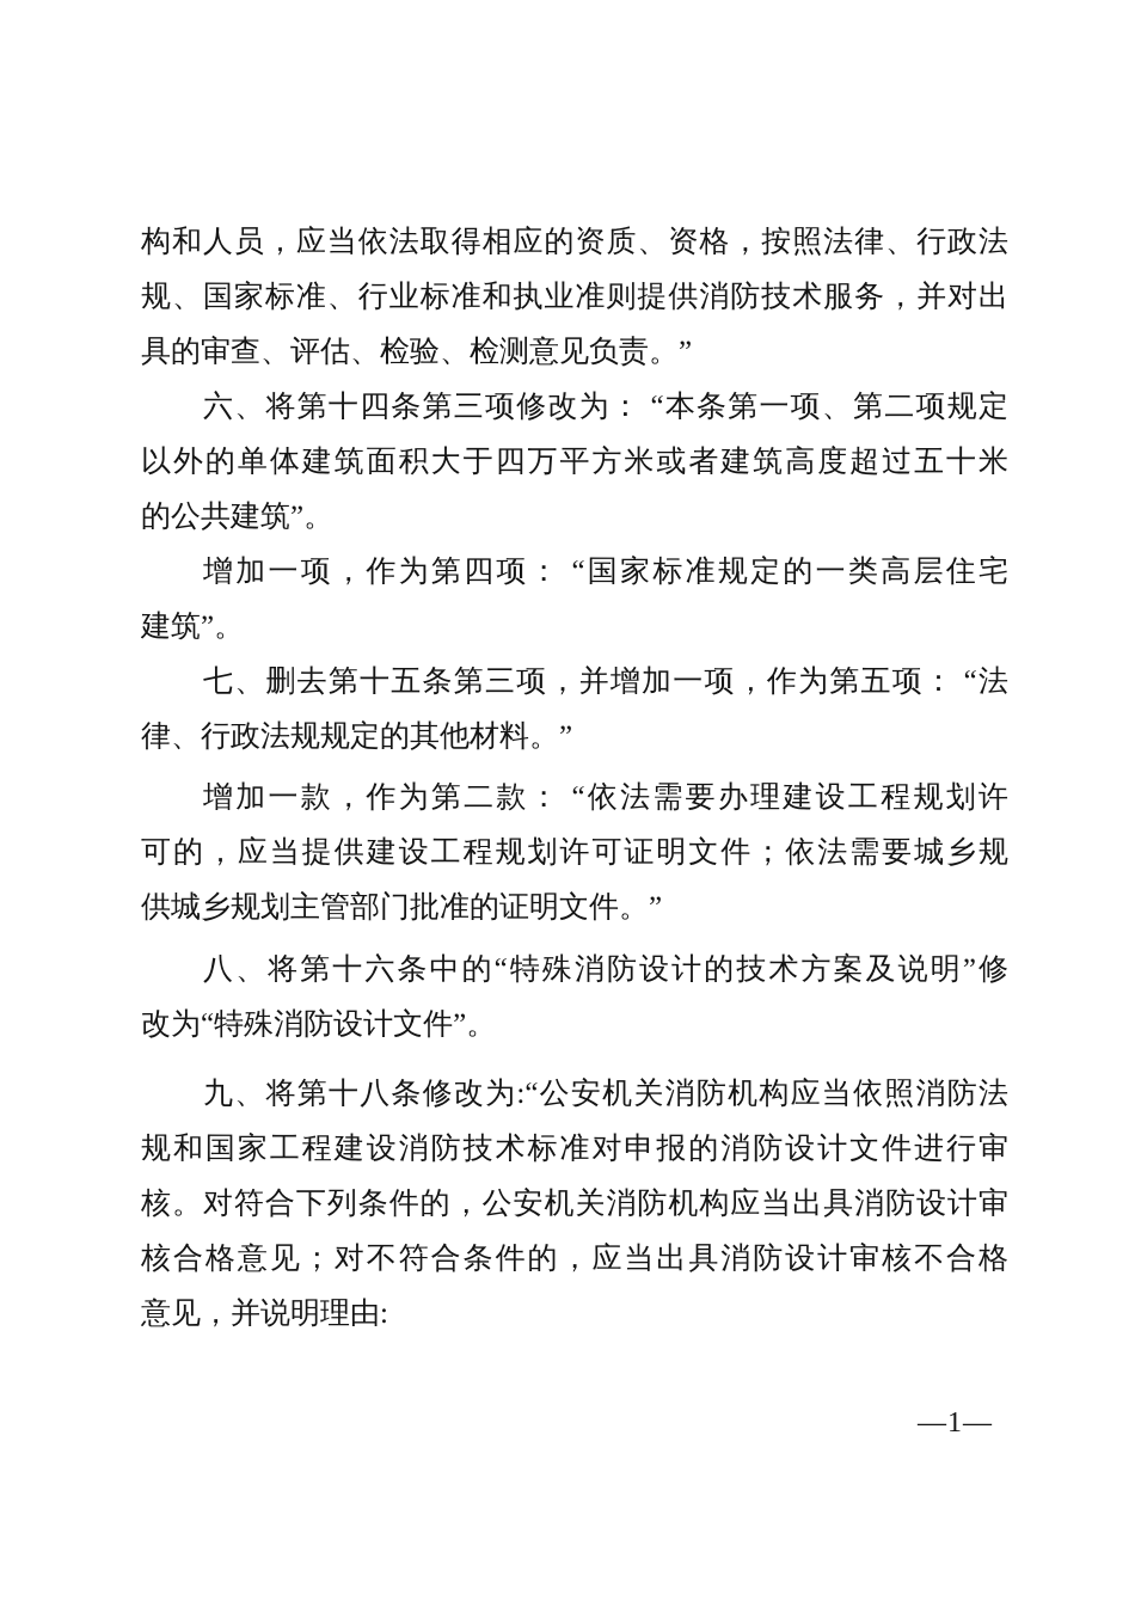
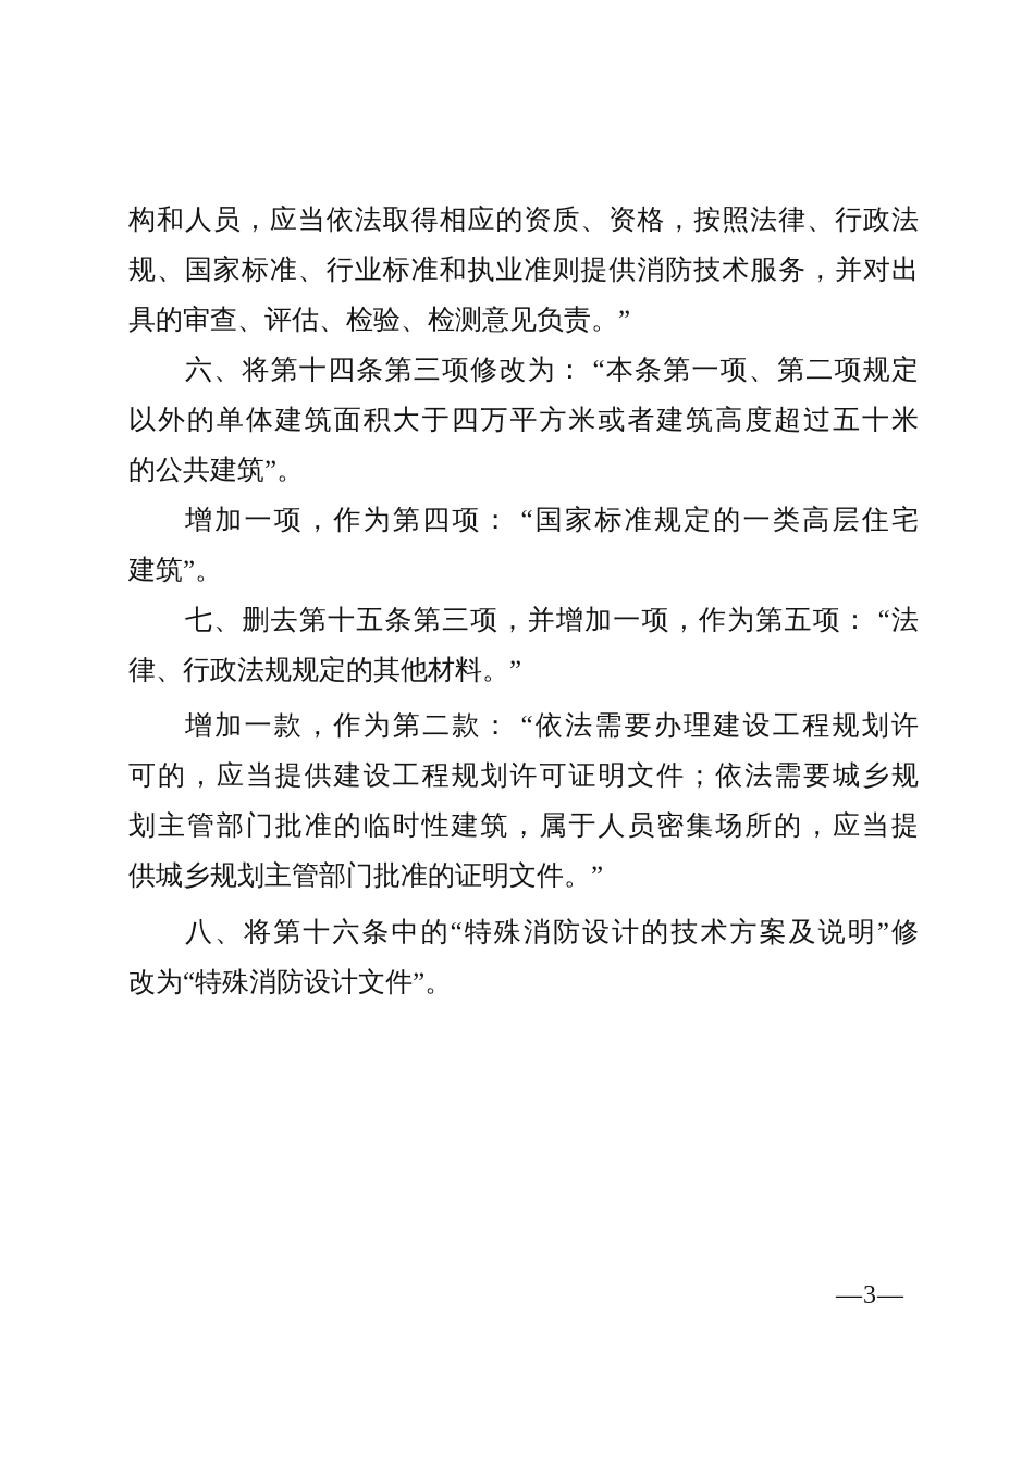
  构和人员，应当依法取得相应的资质、资格，按照法律、行政法
  规、国家标准、行业标准和执业准则提供消防技术服务，并对出
  具的审查、评估、检验、检测意见负责。”
  六、将第十四条第三项修改为： “本条第一项、第二项规定
  以外的单体建筑面积大于四万平方米或者建筑高度超过五十米
  的公共建筑”。
  增加一项，作为第四项： “国家标准规定的一类高层住宅
  建筑”。
  七、删去第十五条第三项，并增加一项，作为第五项： “法
  律、行政法规规定的其他材料。”
  增加一款，作为第二款： “依法需要办理建设工程规划许
  可的，应当提供建设工程规划许可证明文件；依法需要城乡规
+ 划主管部门批准的临时性建筑，属于人员密集场所的，应当提
  供城乡规划主管部门批准的证明文件。”
  八、将第十六条中的“特殊消防设计的技术方案及说明”修
  改为“特殊消防设计文件”。
- 九、将第十八条修改为:“公安机关消防机构应当依照消防法
- 规和国家工程建设消防技术标准对申报的消防设计文件进行审
- 核。对符合下列条件的，公安机关消防机构应当出具消防设计审
- 核合格意见；对不符合条件的，应当出具消防设计审核不合格
- 意见，并说明理由:
- —1—
+ —3—
